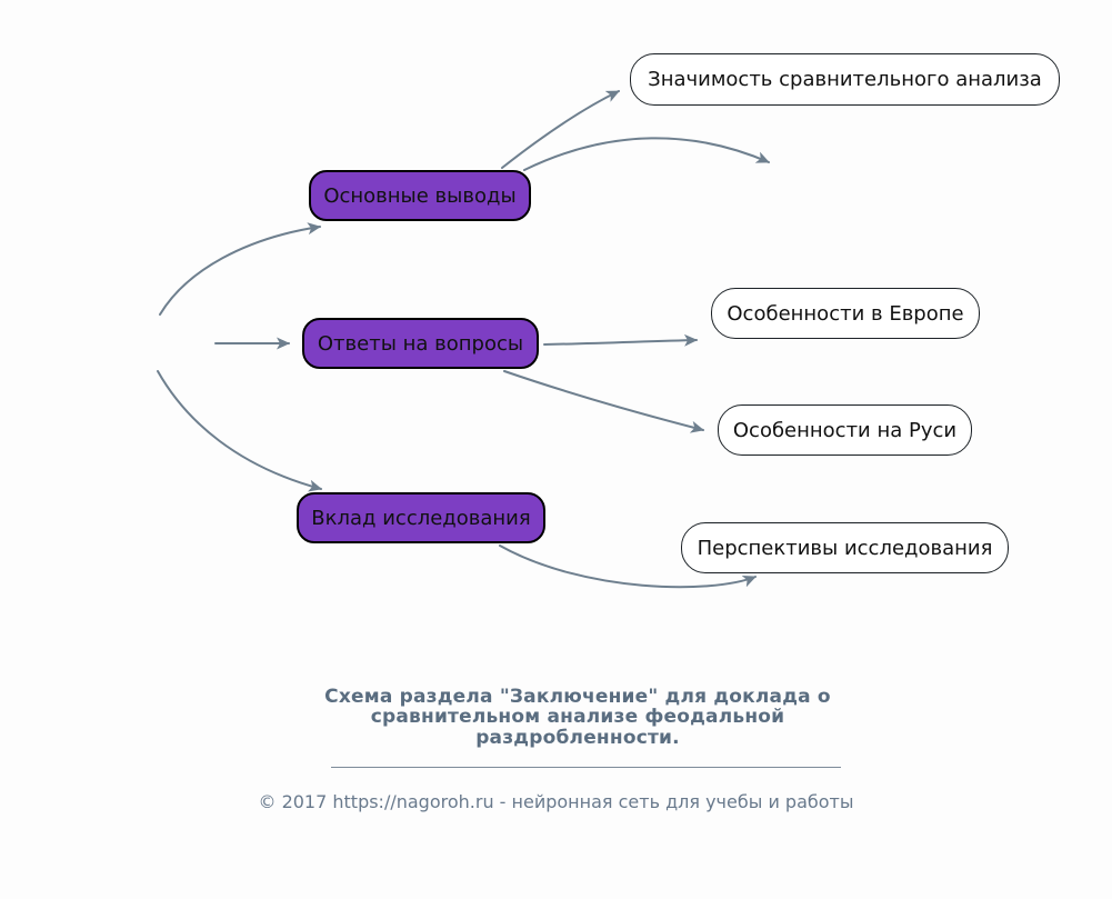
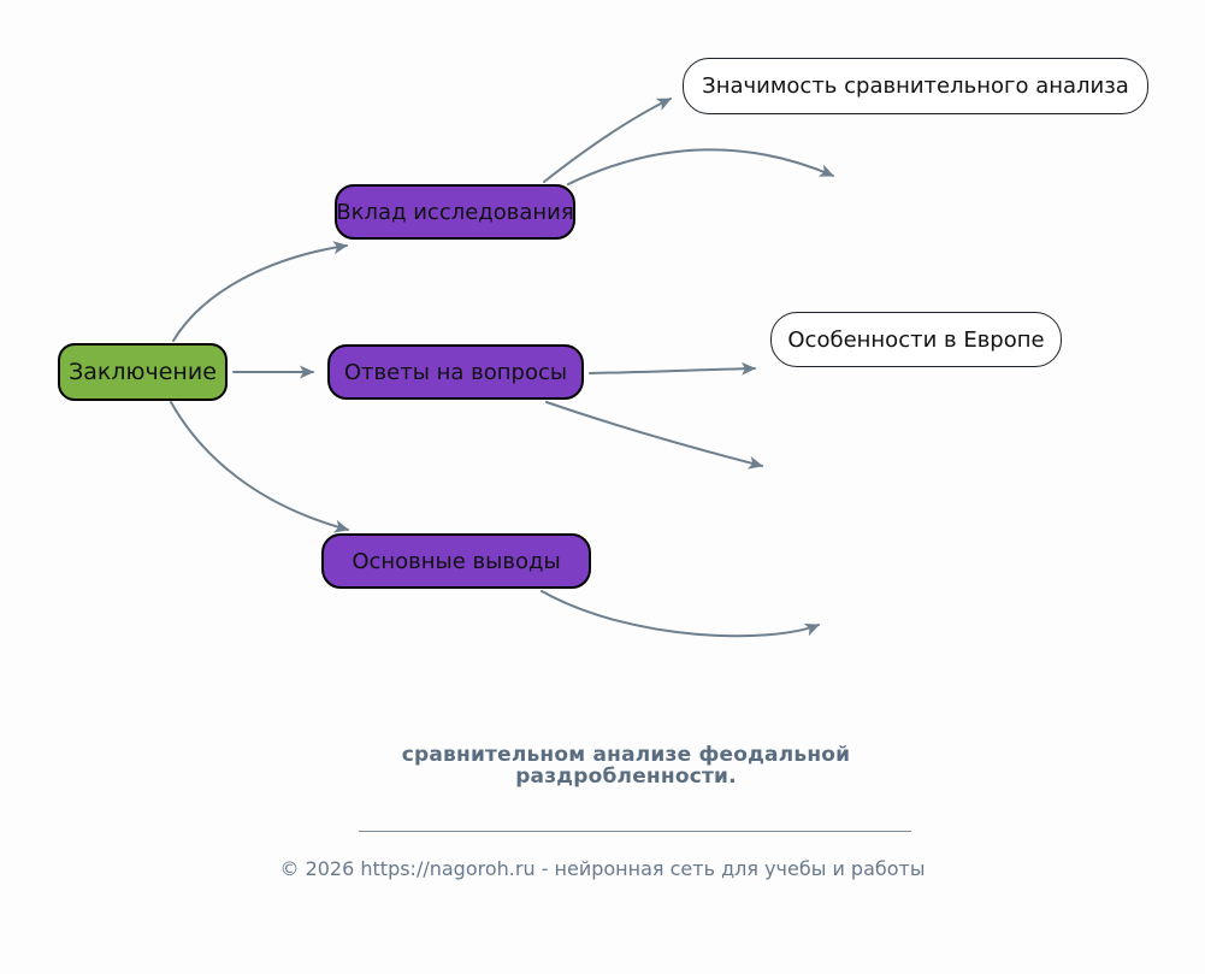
+ Заключение
- Основные выводы
+ Вклад исследования
  Ответы на вопросы
- Вклад исследования
+ Основные выводы
  Значимость сравнительного анализа
  Особенности в Европе
- Особенности на Руси
- Перспективы исследования
- Схема раздела "Заключение" для доклада о
  сравнительном анализе феодальной
  раздробленности.
- © 2017 https://nagoroh.ru - нейронная сеть для учебы и работы
+ © 2026 https://nagoroh.ru - нейронная сеть для учебы и работы
